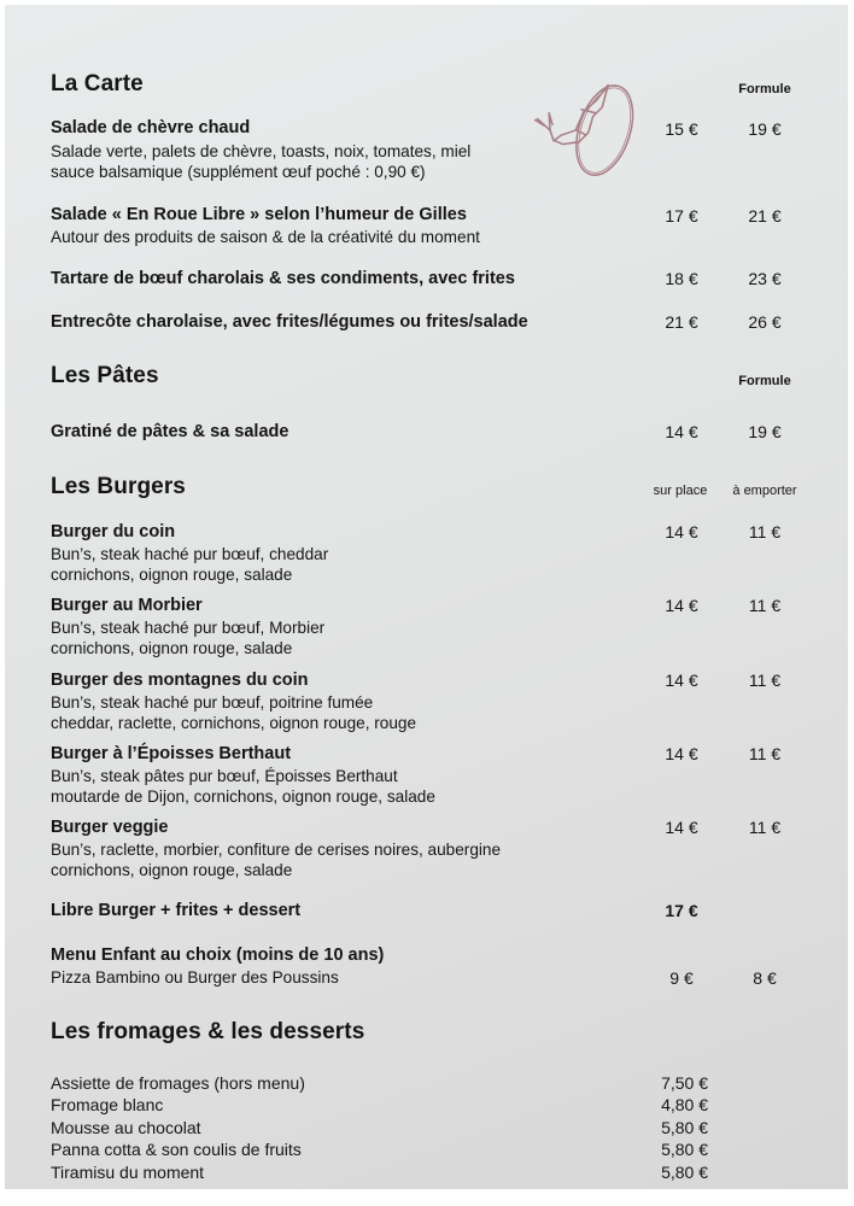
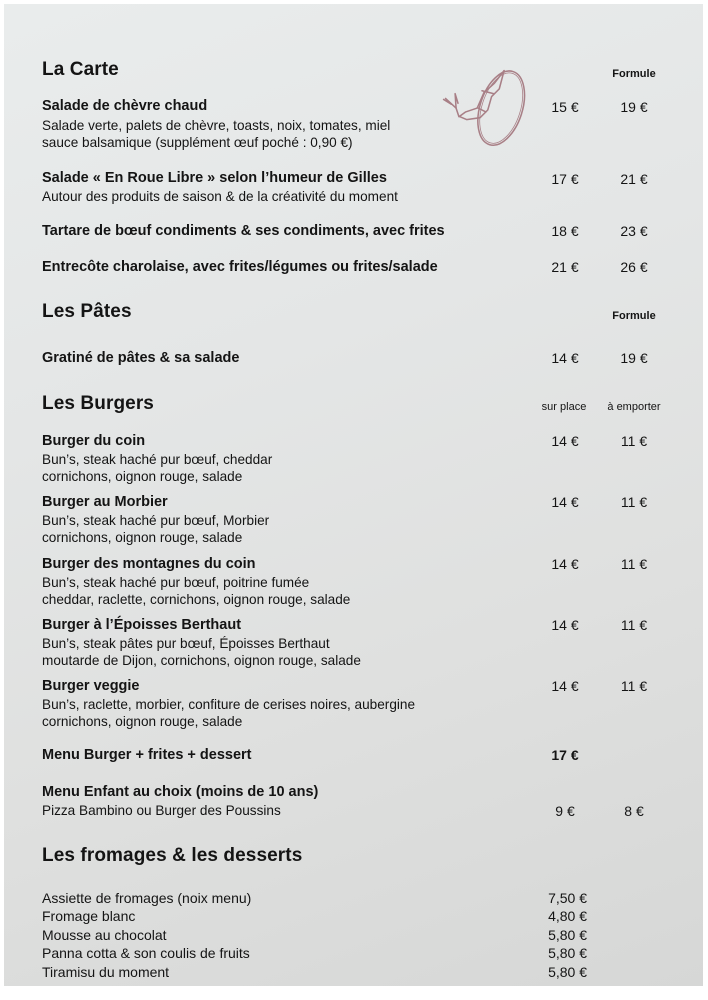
  La Carte
  Formule
  Salade de chèvre chaud
  Salade verte, palets de chèvre, toasts, noix, tomates, miel
  sauce balsamique (supplément œuf poché : 0,90 €)
  15 €
  19 €
  Salade « En Roue Libre » selon l’humeur de Gilles
  Autour des produits de saison & de la créativité du moment
  17 €
  21 €
- Tartare de bœuf charolais & ses condiments, avec frites
+ Tartare de bœuf condiments & ses condiments, avec frites
  18 €
  23 €
  Entrecôte charolaise, avec frites/légumes ou frites/salade
  21 €
  26 €
  Les Pâtes
  Formule
  Gratiné de pâtes & sa salade
  14 €
  19 €
  Les Burgers
  sur place
  à emporter
  Burger du coin
  Bun’s, steak haché pur bœuf, cheddar
  cornichons, oignon rouge, salade
  14 €
  11 €
  Burger au Morbier
  Bun’s, steak haché pur bœuf, Morbier
  cornichons, oignon rouge, salade
  14 €
  11 €
  Burger des montagnes du coin
  Bun’s, steak haché pur bœuf, poitrine fumée
- cheddar, raclette, cornichons, oignon rouge, rouge
+ cheddar, raclette, cornichons, oignon rouge, salade
  14 €
  11 €
  Burger à l’Époisses Berthaut
  Bun’s, steak pâtes pur bœuf, Époisses Berthaut
  moutarde de Dijon, cornichons, oignon rouge, salade
  14 €
  11 €
  Burger veggie
  Bun’s, raclette, morbier, confiture de cerises noires, aubergine
  cornichons, oignon rouge, salade
  14 €
  11 €
- Libre Burger + frites + dessert
+ Menu Burger + frites + dessert
  17 €
  Menu Enfant au choix (moins de 10 ans)
  Pizza Bambino ou Burger des Poussins
  9 €
  8 €
  Les fromages & les desserts
- Assiette de fromages (hors menu)
+ Assiette de fromages (noix menu)
  7,50 €
  Fromage blanc
  4,80 €
  Mousse au chocolat
  5,80 €
  Panna cotta & son coulis de fruits
  5,80 €
  Tiramisu du moment
  5,80 €
